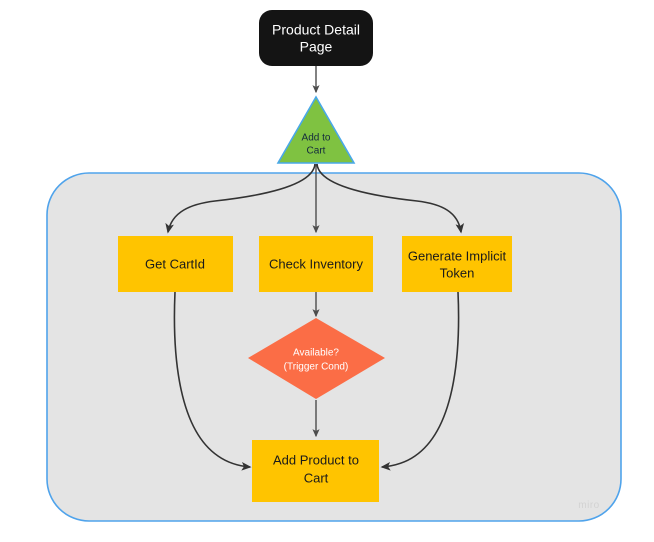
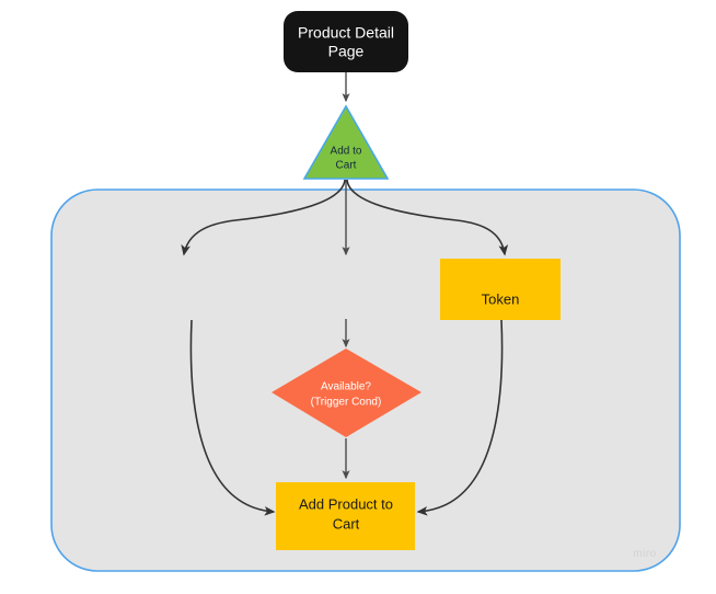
  Product Detail
  Page
  Add to
  Cart
- Get CartId
- Check Inventory
- Generate Implicit
  Token
  Available?
  (Trigger Cond)
  Add Product to
  Cart
